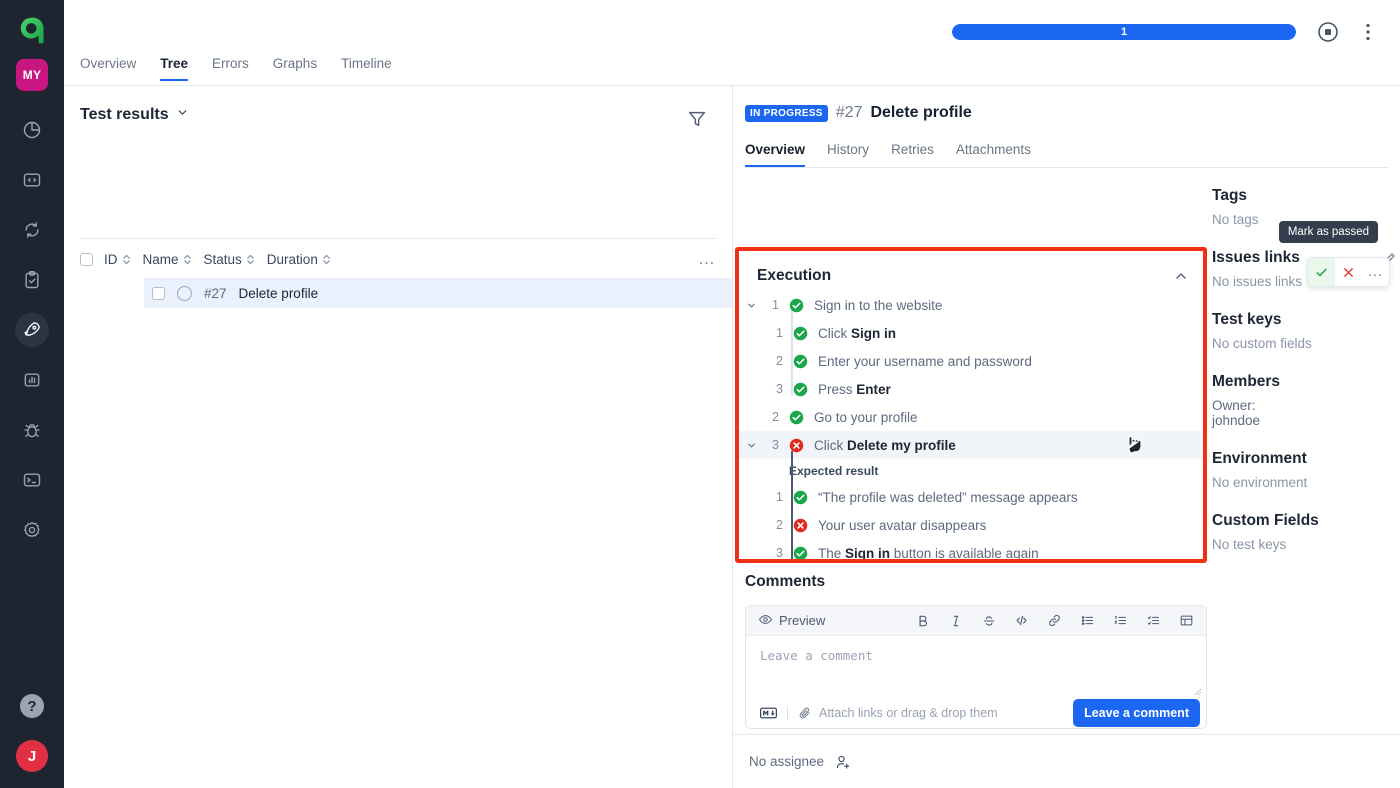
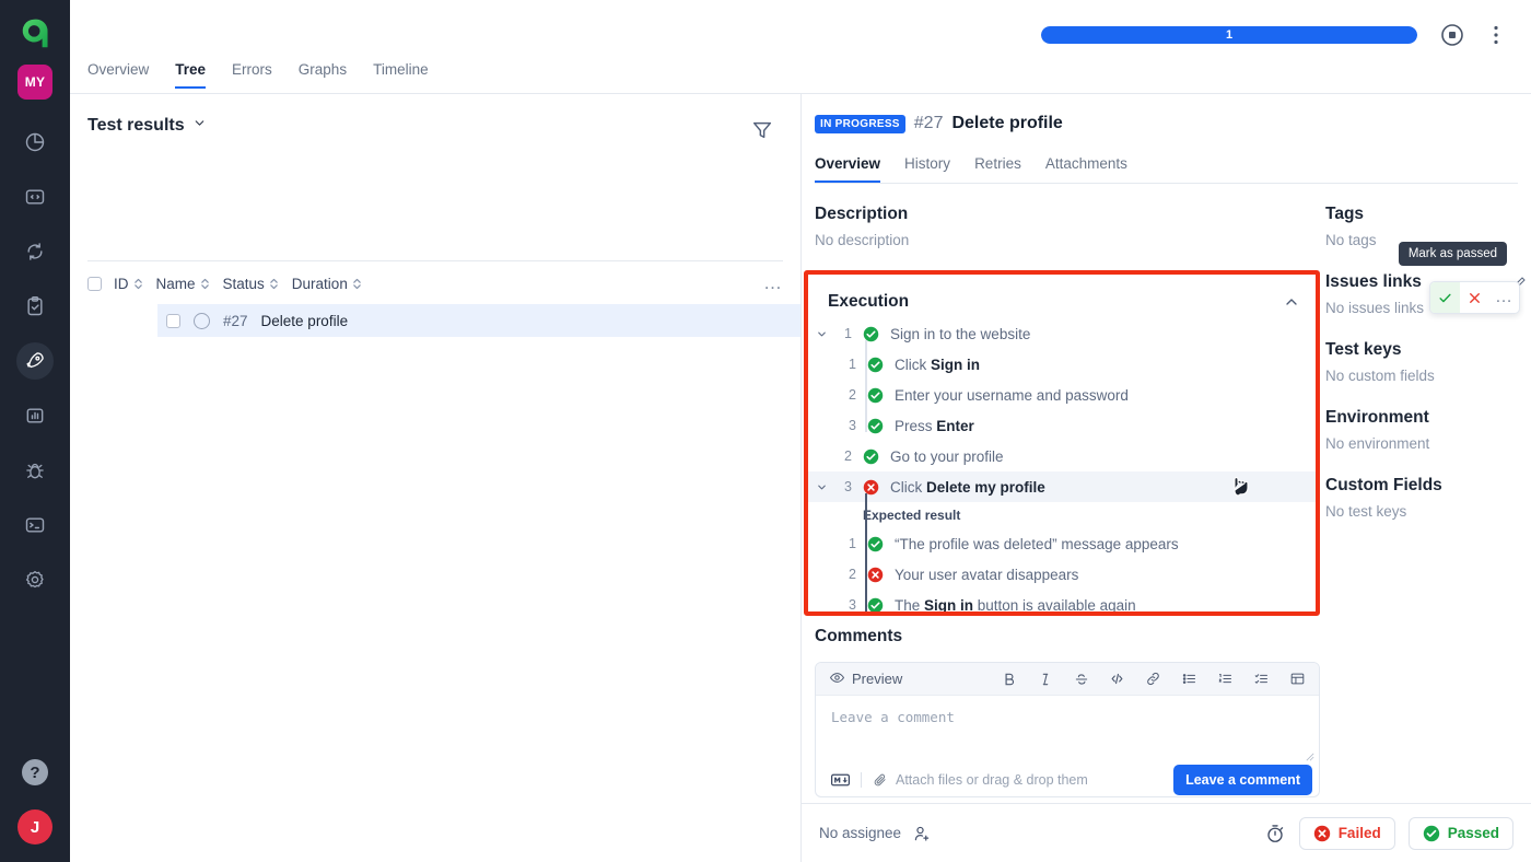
  MY
  ?
  J
  1
  Overview
  Tree
  Errors
  Graphs
  Timeline
  Test results
  ID
  Name
  Status
  Duration
  …
  #27
  Delete profile
  IN PROGRESS
  #27
  Delete profile
  Overview
  History
  Retries
  Attachments
+ Description
+ No description
  Execution
  1
  Sign in to the website
  1
  Click Sign in
  2
  Enter your username and password
  3
  Press Enter
  2
  Go to your profile
  3
  Click Delete my profile
  Expected result
  1
  “The profile was deleted” message appears
  2
  Your user avatar disappears
  3
  The Sign in button is available again
  Mark as passed
  …
  Comments
  Preview
  Leave a comment
- Attach links or drag & drop them
+ Attach files or drag & drop them
  Leave a comment
  Tags
  No tags
  Issues links
  No issues links
  Test keys
  No custom fields
- Members
- Owner:
- johndoe
  Environment
  No environment
  Custom Fields
  No test keys
  No assignee
+ Failed
+ Passed
